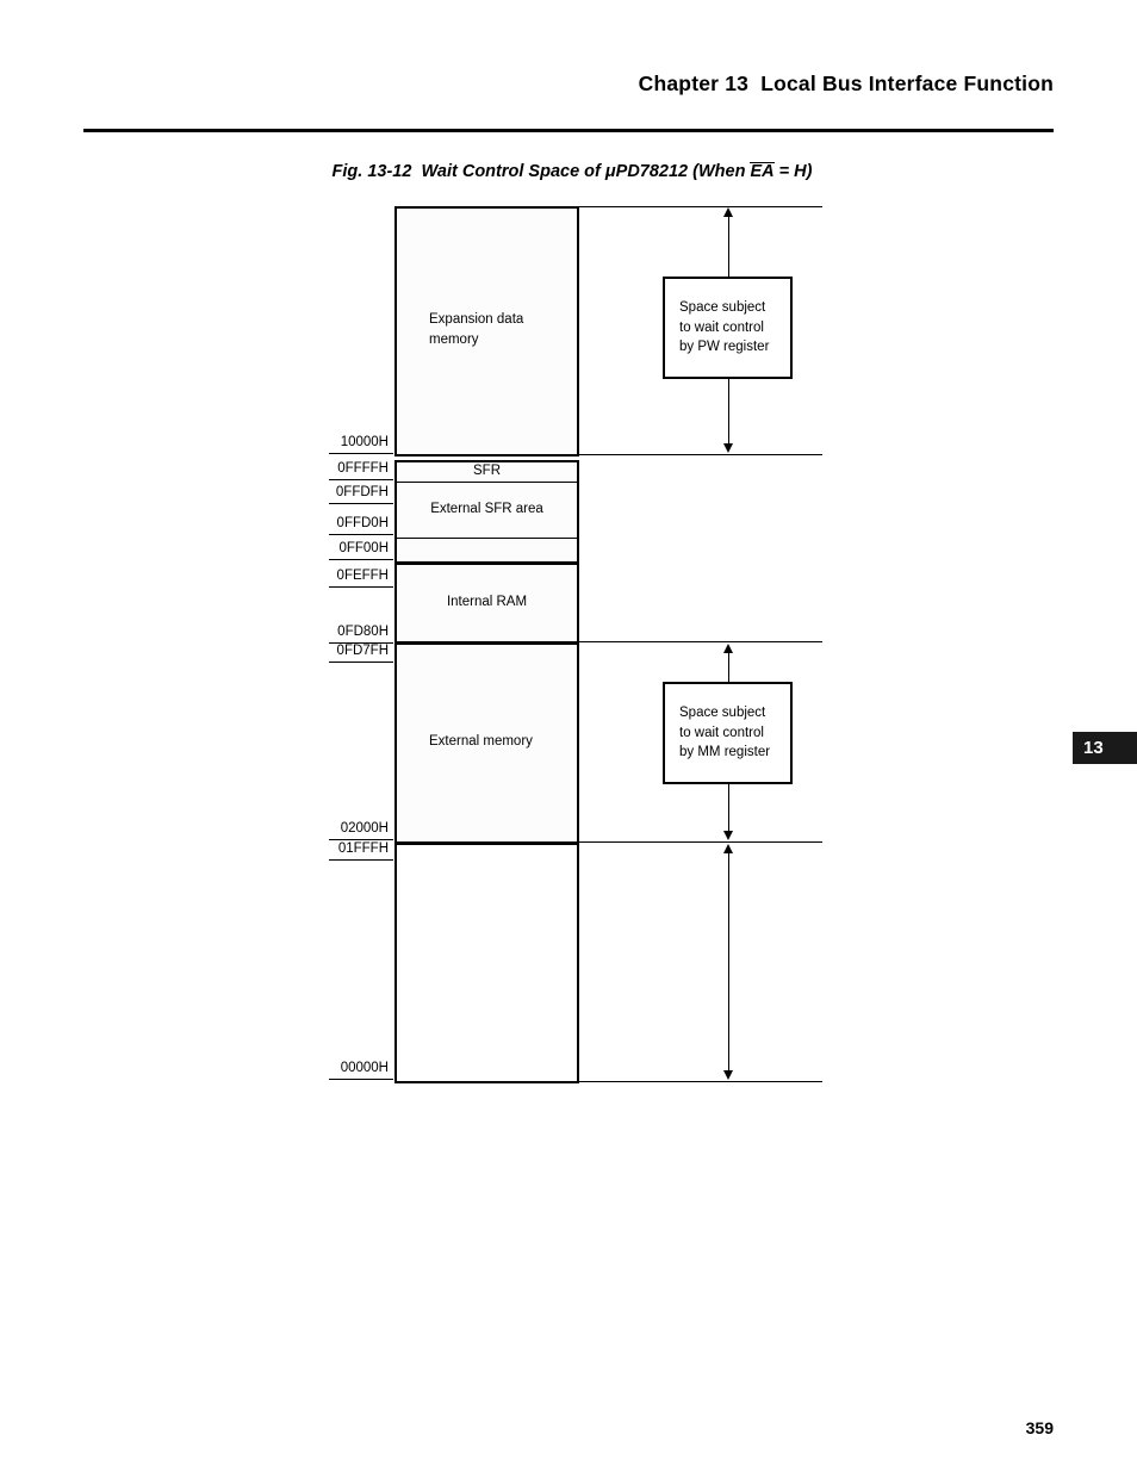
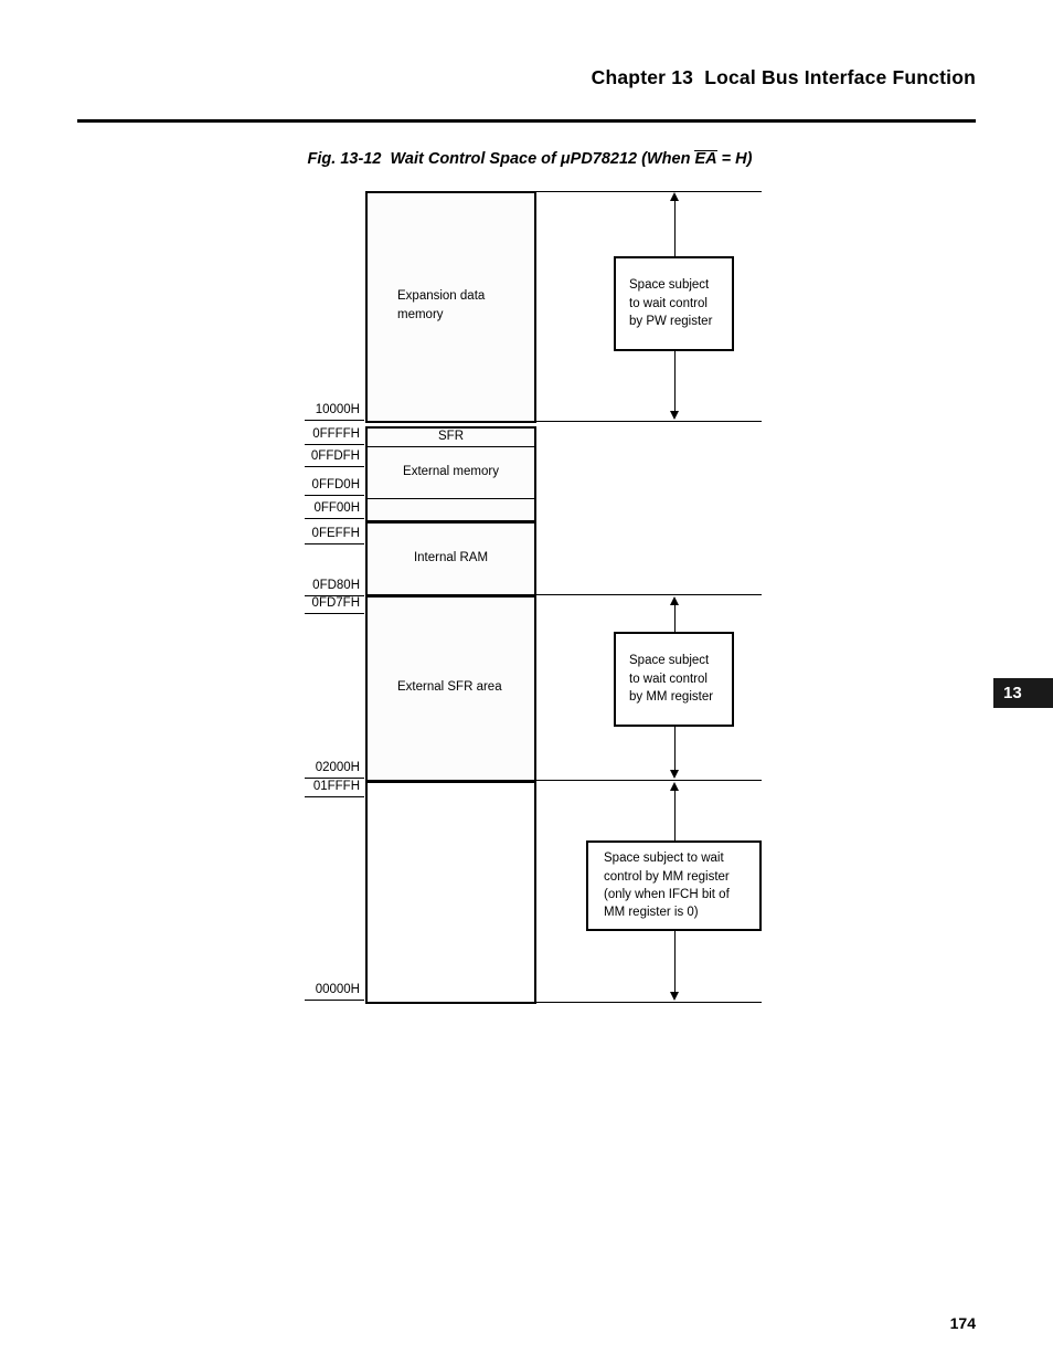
  Chapter 13 Local Bus Interface Function
  Fig. 13-12 Wait Control Space of μPD78212 (When EA = H)
  10000H
  0FFFFH
  0FFDFH
  0FFD0H
  0FF00H
  0FEFFH
  0FD80H
  0FD7FH
  02000H
  01FFFH
  00000H
  Expansion data
  memory
  SFR
- External SFR area
+ External memory
  Internal RAM
- External memory
+ External SFR area
  Space subject
  to wait control
  by PW register
  Space subject
  to wait control
  by MM register
+ Space subject to wait
+ control by MM register
+ (only when IFCH bit of
+ MM register is 0)
  13
- 359
+ 174
